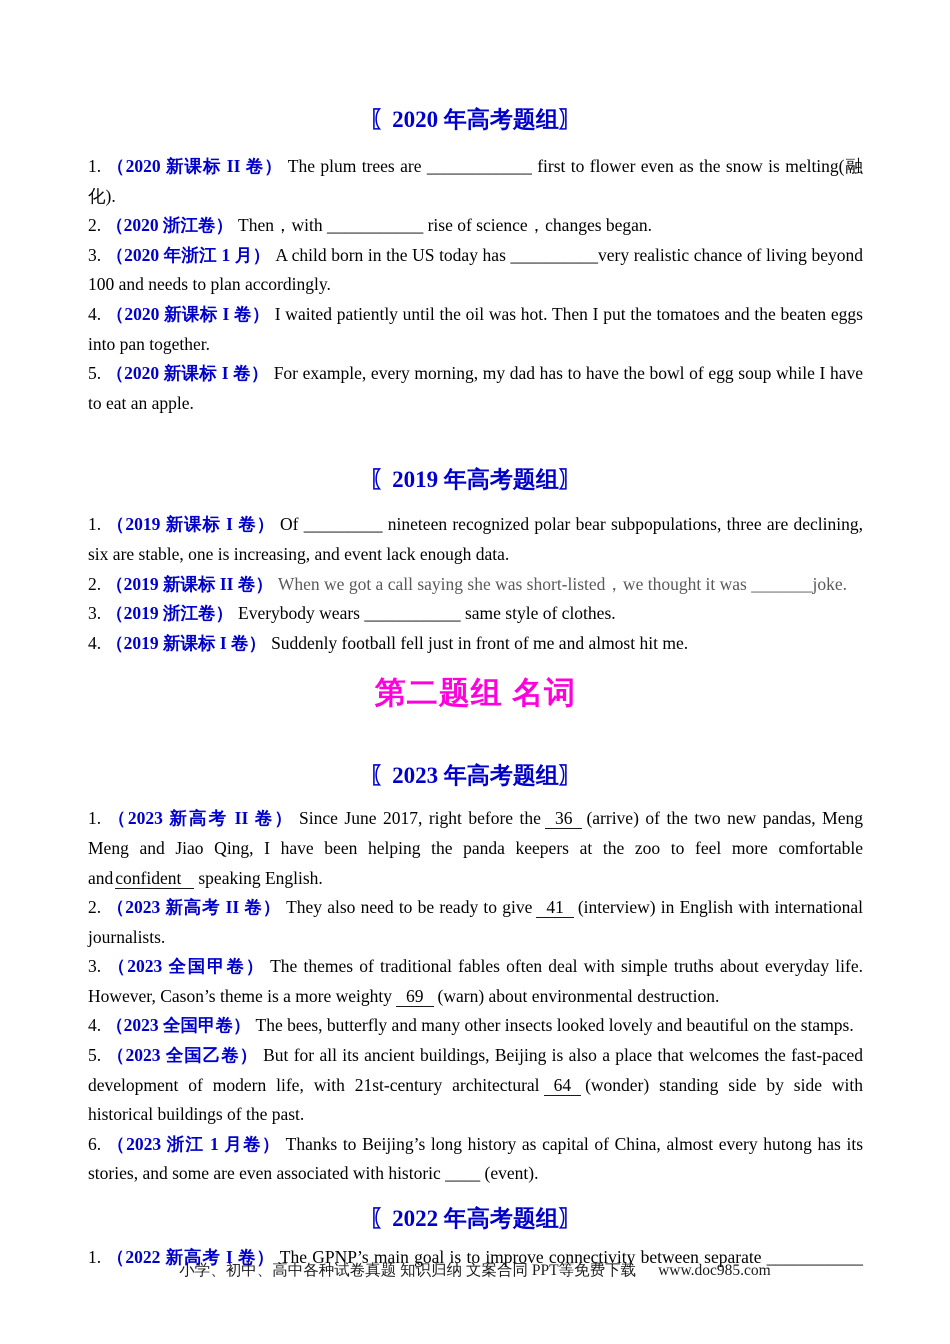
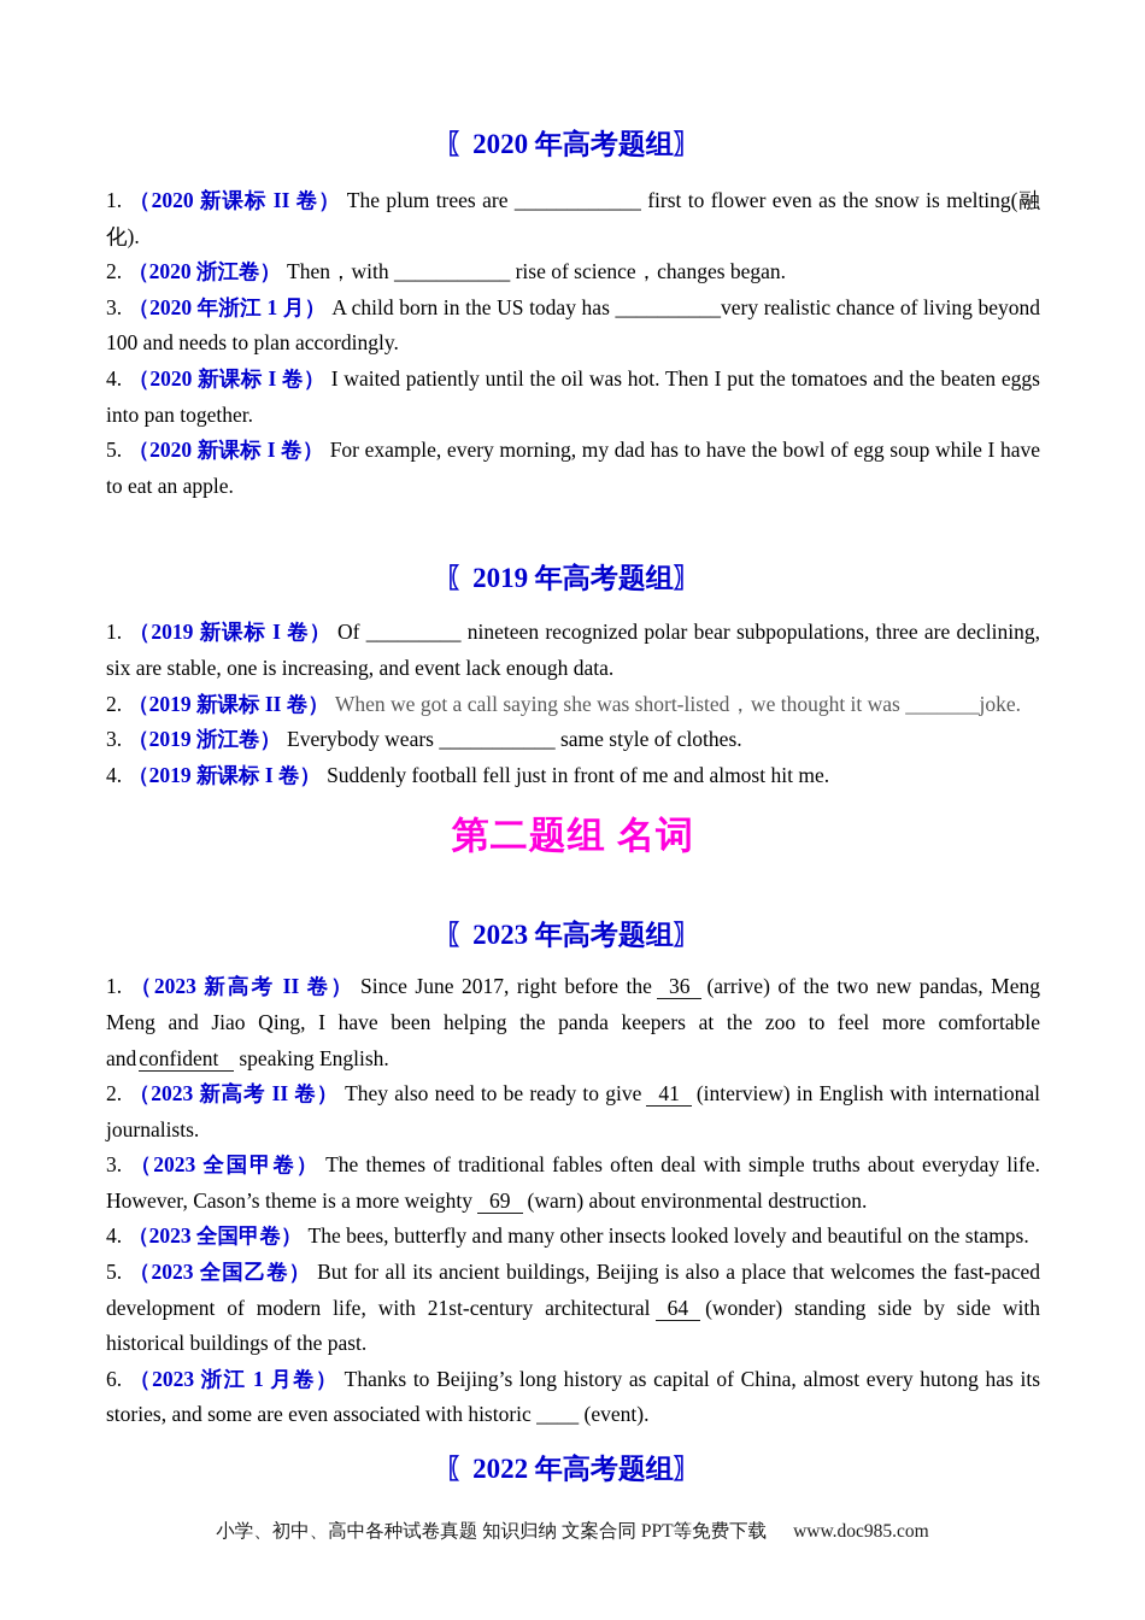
  〖2020 年高考题组〗
  1. （2020 新课标 II 卷） The plum trees are ____________ first to flower even as the snow is melting(融化).
  2. （2020 浙江卷） Then，with ___________ rise of science，changes began.
  3. （2020 年浙江 1 月） A child born in the US today has __________very realistic chance of living beyond 100 and needs to plan accordingly.
  4. （2020 新课标 I 卷） I waited patiently until the oil was hot. Then I put the tomatoes and the beaten eggs into pan together.
  5. （2020 新课标 I 卷） For example, every morning, my dad has to have the bowl of egg soup while I have to eat an apple.
  〖2019 年高考题组〗
  1. （2019 新课标 I 卷） Of _________ nineteen recognized polar bear subpopulations, three are declining, six are stable, one is increasing, and event lack enough data.
  2. （2019 新课标 II 卷） When we got a call saying she was short-listed，we thought it was _______joke.
  3. （2019 浙江卷） Everybody wears ___________ same style of clothes.
  4. （2019 新课标 I 卷） Suddenly football fell just in front of me and almost hit me.
  第二题组 名词
  〖2023 年高考题组〗
  1. （2023 新高考 II 卷） Since June 2017, right before the 36 (arrive) of the two new pandas, Meng Meng and Jiao Qing, I have been helping the panda keepers at the zoo to feel more comfortable andconfident speaking English.
  2. （2023 新高考 II 卷） They also need to be ready to give 41 (interview) in English with international journalists.
  3. （2023 全国甲卷） The themes of traditional fables often deal with simple truths about everyday life. However, Cason’s theme is a more weighty 69 (warn) about environmental destruction.
  4. （2023 全国甲卷） The bees, butterfly and many other insects looked lovely and beautiful on the stamps.
  5. （2023 全国乙卷） But for all its ancient buildings, Beijing is also a place that welcomes the fast-paced development of modern life, with 21st-century architectural 64 (wonder) standing side by side with historical buildings of the past.
  6. （2023 浙江 1 月卷） Thanks to Beijing’s long history as capital of China, almost every hutong has its stories, and some are even associated with historic ____ (event).
  〖2022 年高考题组〗
- 1. （2022 新高考 I 卷） The GPNP’s main goal is to improve connectivity between separate ___________
  小学、初中、高中各种试卷真题 知识归纳 文案合同 PPT等免费下载 www.doc985.com
